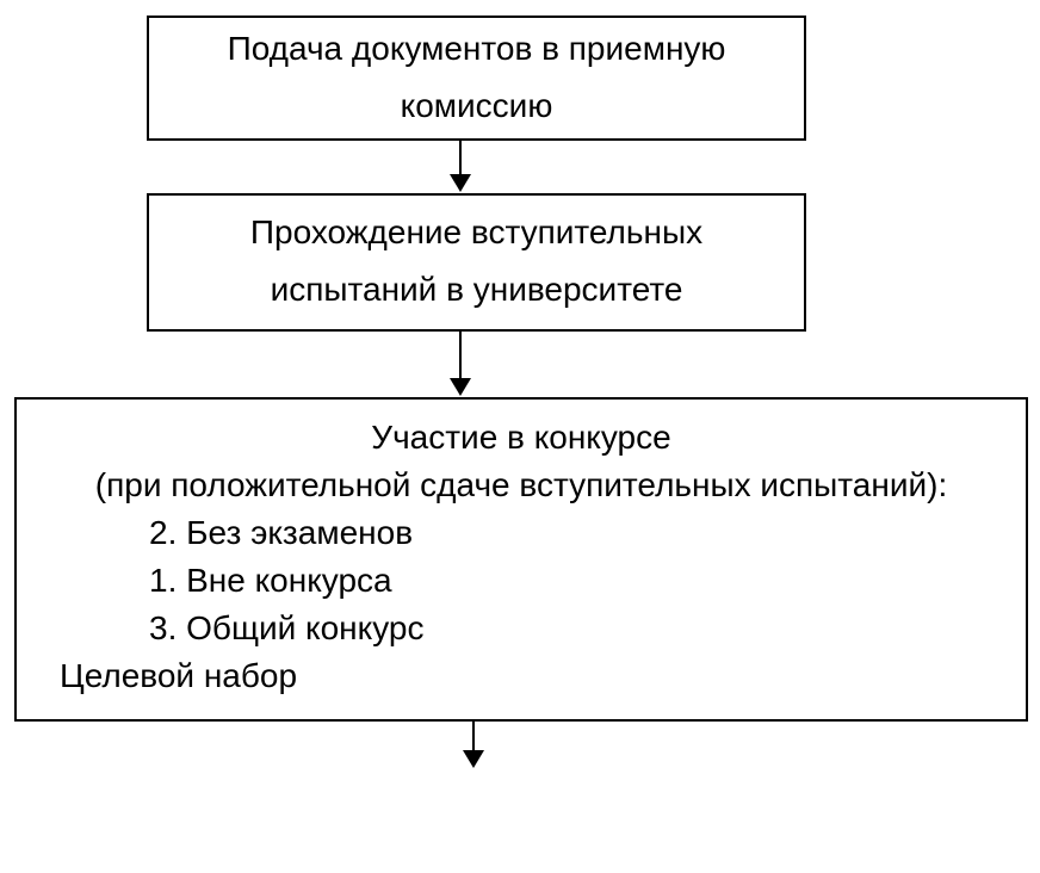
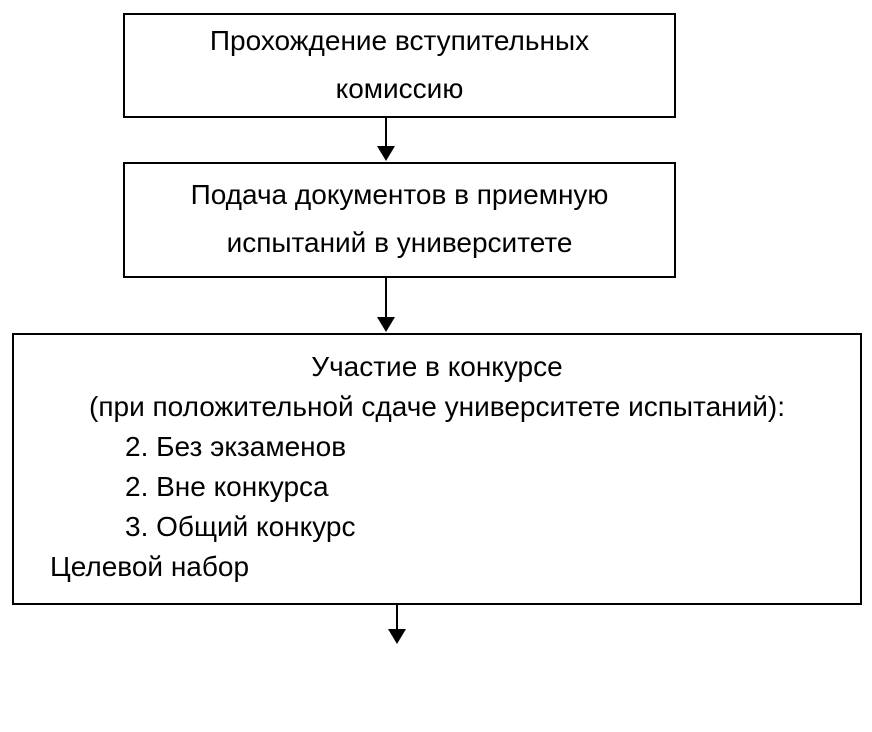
- Подача документов в приемную
+ Прохождение вступительных
  комиссию
- Прохождение вступительных
+ Подача документов в приемную
  испытаний в университете
  Участие в конкурсе
- (при положительной сдаче вступительных испытаний):
+ (при положительной сдаче университете испытаний):
  2. Без экзаменов
- 1. Вне конкурса
+ 2. Вне конкурса
  3. Общий конкурс
  Целевой набор
